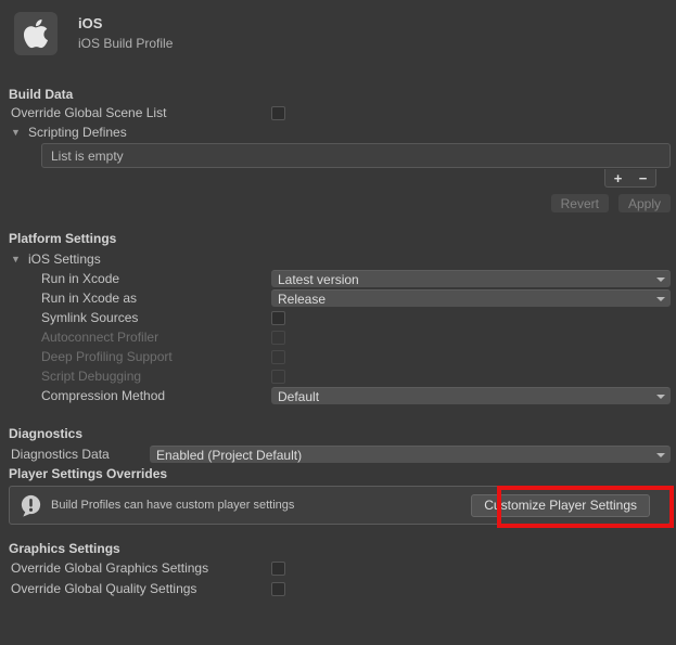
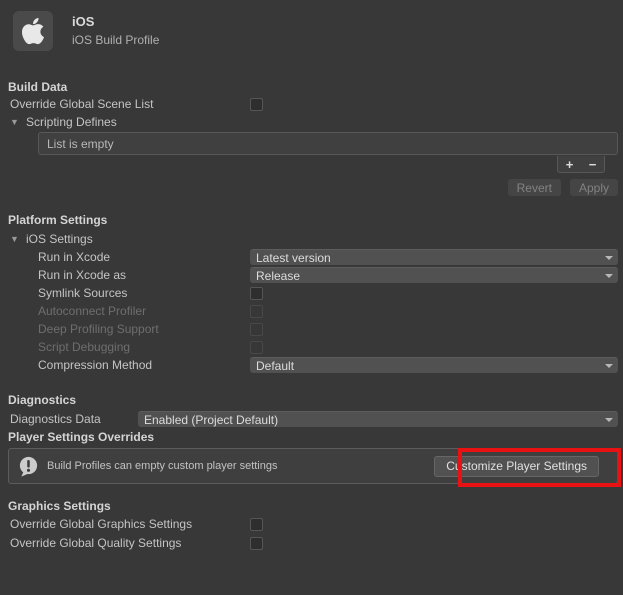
  iOS
  iOS Build Profile
  Build Data
  Override Global Scene List
  ▼
  Scripting Defines
  List is empty
  +
  −
  Revert
  Apply
  Platform Settings
  ▼
  iOS Settings
  Run in Xcode
  Latest version
  Run in Xcode as
  Release
  Symlink Sources
  Autoconnect Profiler
  Deep Profiling Support
  Script Debugging
  Compression Method
  Default
  Diagnostics
  Diagnostics Data
  Enabled (Project Default)
  Player Settings Overrides
- Build Profiles can have custom player settings
+ Build Profiles can empty custom player settings
  Customize Player Settings
  Graphics Settings
  Override Global Graphics Settings
  Override Global Quality Settings
